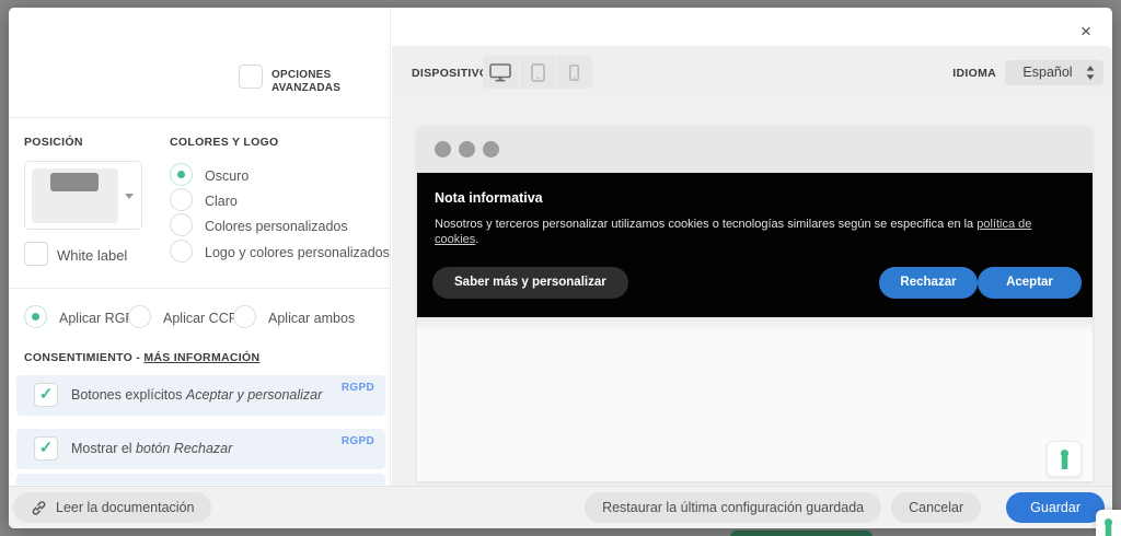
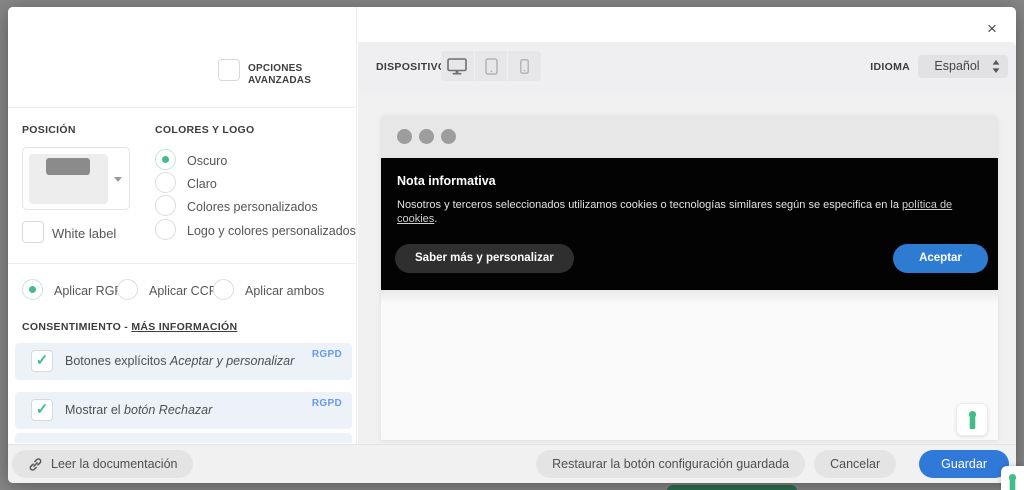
  ×
  OPCIONES AVANZADAS
  POSICIÓN
  COLORES Y LOGO
  Oscuro
  Claro
  Colores personalizados
  Logo y colores personalizados
  White label
  Aplicar RG
  Aplicar CC
  Aplicar ambos
  CONSENTIMIENTO - MÁS INFORMACIÓN
  ✓
  Botones explícitos Aceptar y personalizar
  RGPD
  ✓
  Mostrar el botón Rechazar
  RGPD
  DISPOSITIV
  IDIOMA
  Español
  Nota informativa
- Nosotros y terceros personalizar utilizamos cookies o tecnologías similares según se especifica en la política de cookies.
+ Nosotros y terceros seleccionados utilizamos cookies o tecnologías similares según se especifica en la política de cookies.
  Saber más y personalizar
  Aceptar
- Rechazar
  Leer la documentación
- Restaurar la última configuración guardada
+ Restaurar la botón configuración guardada
  Cancelar
  Guardar
